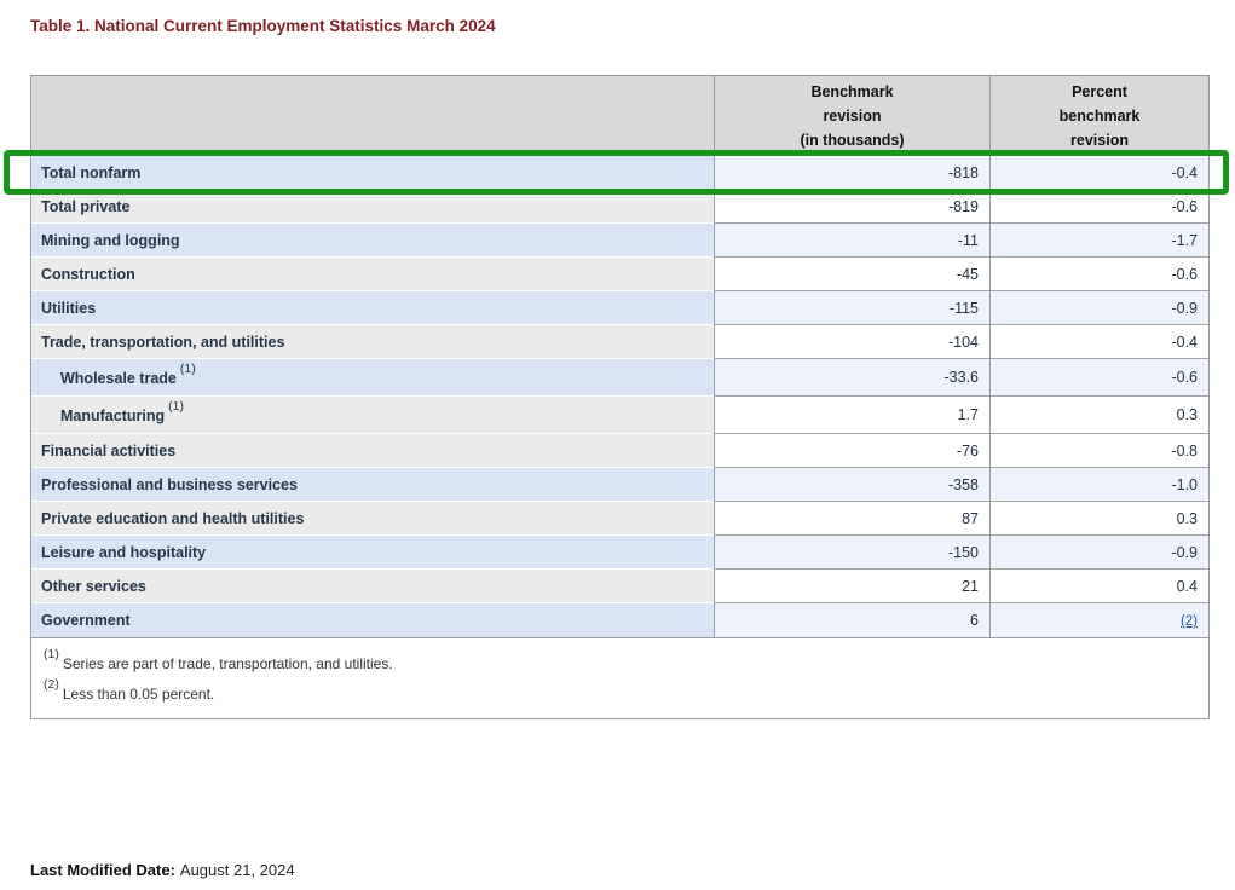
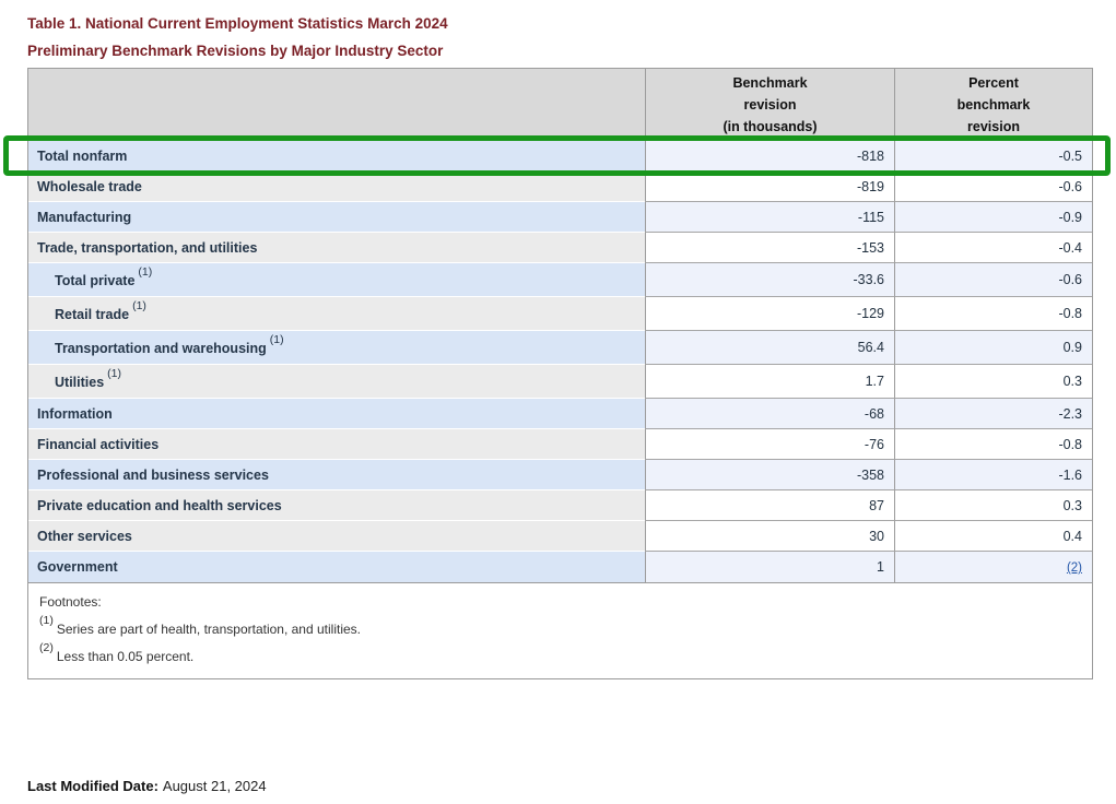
  Table 1. National Current Employment Statistics March 2024
+ Preliminary Benchmark Revisions by Major Industry Sector
  	Benchmark revision (in thousands)	Percent benchmark revision
- Total nonfarm	-818	-0.4
+ Total nonfarm	-818	-0.5
- Total private	-819	-0.6
+ Wholesale trade	-819	-0.6
- Mining and logging	-11	-1.7
- Construction	-45	-0.6
- Utilities	-115	-0.9
+ Manufacturing	-115	-0.9
- Trade, transportation, and utilities	-104	-0.4
+ Trade, transportation, and utilities	-153	-0.4
- Wholesale trade(1)	-33.6	-0.6
+ Total private(1)	-33.6	-0.6
+ Retail trade(1)	-129	-0.8
+ Transportation and warehousing(1)	56.4	0.9
- Manufacturing(1)	1.7	0.3
+ Utilities(1)	1.7	0.3
+ Information	-68	-2.3
  Financial activities	-76	-0.8
- Professional and business services	-358	-1.0
+ Professional and business services	-358	-1.6
- Private education and health utilities	87	0.3
+ Private education and health services	87	0.3
- Leisure and hospitality	-150	-0.9
- Other services	21	0.4
+ Other services	30	0.4
- Government	6	(2)
+ Government	1	(2)
+ Footnotes:
- (1)Series are part of trade, transportation, and utilities.
+ (1)Series are part of health, transportation, and utilities.
  (2)Less than 0.05 percent.
  Last Modified Date: August 21, 2024
